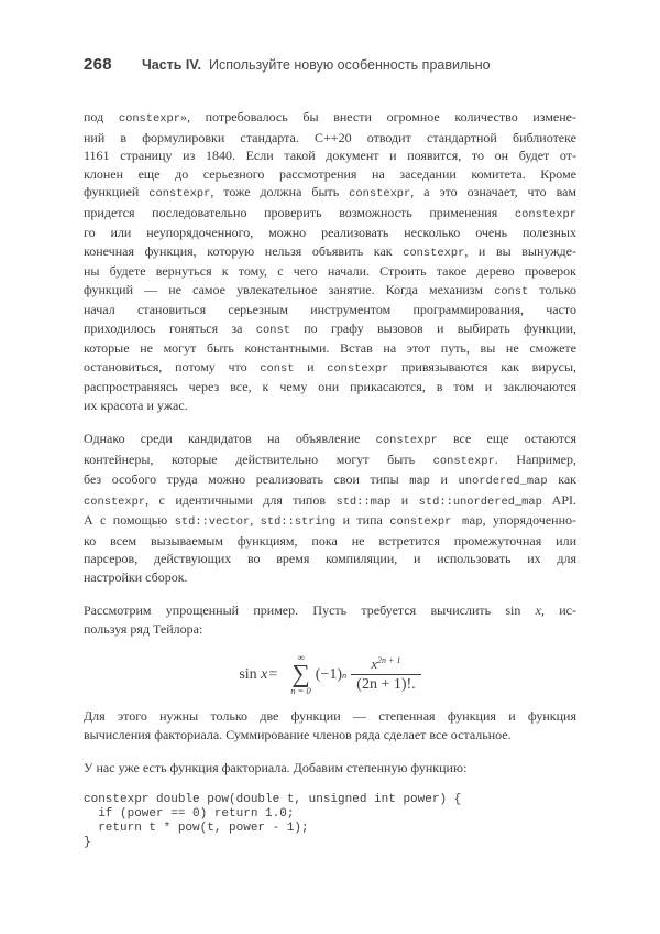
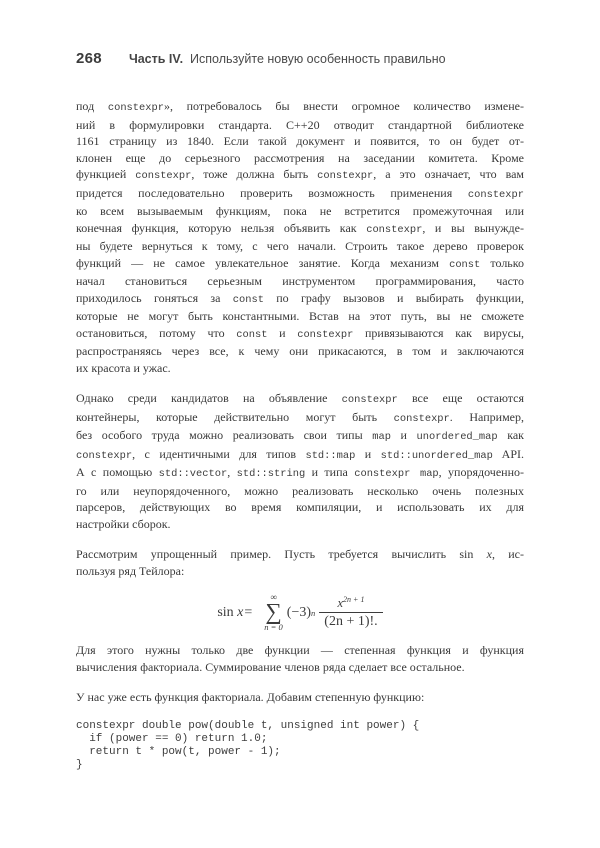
  268
  Часть IV.
  Используйте новую особенность правильно
  под constexpr», потребовалось бы внести огромное количество измене-
  ний в формулировки стандарта. C++20 отводит стандартной библиотеке
  1161 страницу из 1840. Если такой документ и появится, то он будет от-
  клонен еще до серьезного рассмотрения на заседании комитета. Кроме
  функцией constexpr, тоже должна быть constexpr, а это означает, что вам
  придется последовательно проверить возможность применения constexpr
- го или неупорядоченного, можно реализовать несколько очень полезных
+ ко всем вызываемым функциям, пока не встретится промежуточная или
  конечная функция, которую нельзя объявить как constexpr, и вы вынужде-
  ны будете вернуться к тому, с чего начали. Строить такое дерево проверок
  функций — не самое увлекательное занятие. Когда механизм const только
  начал становиться серьезным инструментом программирования, часто
  приходилось гоняться за const по графу вызовов и выбирать функции,
  которые не могут быть константными. Встав на этот путь, вы не сможете
  остановиться, потому что const и constexpr привязываются как вирусы,
  распространяясь через все, к чему они прикасаются, в том и заключаются
  их красота и ужас.
  Однако среди кандидатов на объявление constexpr все еще остаются
  контейнеры, которые действительно могут быть constexpr. Например,
  без особого труда можно реализовать свои типы map и unordered_map как
  constexpr, с идентичными для типов std::map и std::unordered_map API.
  А с помощью std::vector, std::string и типа constexpr map, упорядоченно-
- ко всем вызываемым функциям, пока не встретится промежуточная или
+ го или неупорядоченного, можно реализовать несколько очень полезных
  парсеров, действующих во время компиляции, и использовать их для
  настройки сборок.
  Рассмотрим упрощенный пример. Пусть требуется вычислить sin x, ис-
  пользуя ряд Тейлора:
  sin
  x
  =
  ∞
  ∑
  n = 0
- (−1)
+ (−3)
  n
  x2n + 1
  (2n + 1)!.
  Для этого нужны только две функции — степенная функция и функция
  вычисления факториала. Суммирование членов ряда сделает все остальное.
  У нас уже есть функция факториала. Добавим степенную функцию:
  constexpr double pow(double t, unsigned int power) {
  if (power == 0) return 1.0;
  return t * pow(t, power - 1);
  }
